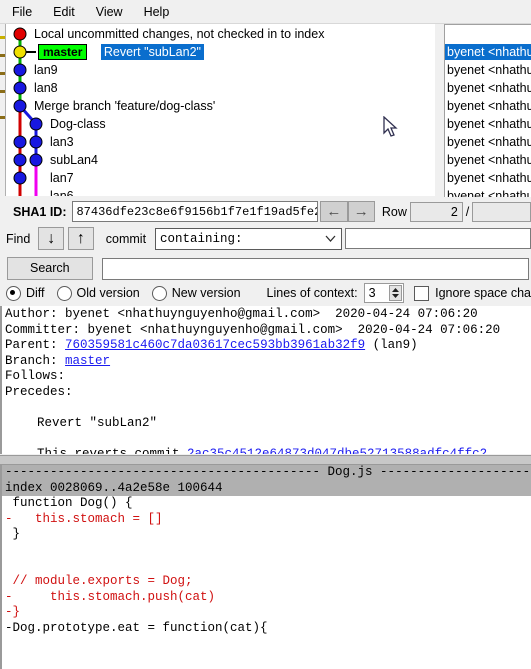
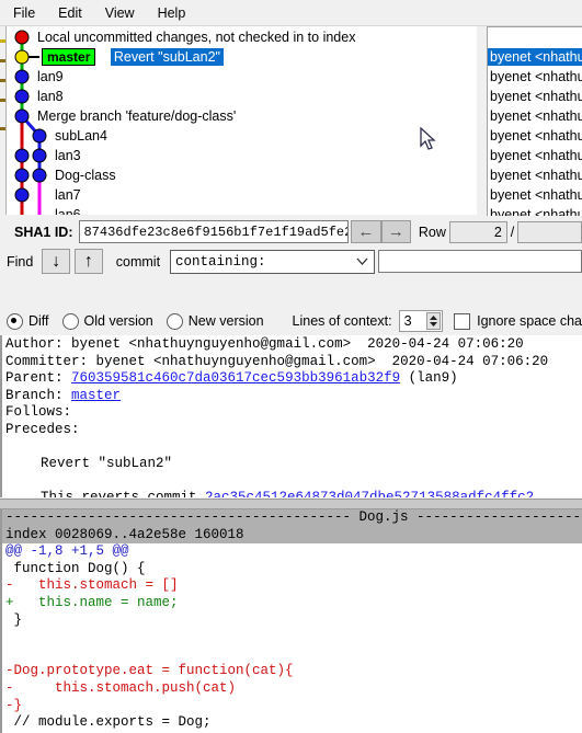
  File
  Edit
  View
  Help
  Local uncommitted changes, not checked in to index
  master Revert "subLan2"
  lan9
  lan8
  Merge branch 'feature/dog-class'
- Dog-class
+ subLan4
  lan3
- subLan4
+ Dog-class
  lan7
  byenet <nhathu
  byenet <nhathu
  byenet <nhathu
  byenet <nhathu
  byenet <nhathu
  byenet <nhathu
  byenet <nhathu
  byenet <nhathu
  byenet <nhathu
  SHA1 ID:
  87436dfe23c8e6f9156b1f7e1f19ad5fe2
  ←
  →
  Row
  2
  /
  Find
  ↓
  ↑
  commit
  containing:
- Search
  Diff
  Old version
  New version
  Lines of context:
  3
  Ignore space cha
  Author: byenet <nhathuynguyenho@gmail.com> 2020-04-24 07:06:20
  Committer: byenet <nhathuynguyenho@gmail.com> 2020-04-24 07:06:20
  Parent: 760359581c460c7da03617cec593bb3961ab32f9 (lan9)
  Branch: master
  Follows:
  Precedes:
  Revert "subLan2"
  ------------------------------------------ Dog.js --------------------
- index 0028069..4a2e58e 100644
+ index 0028069..4a2e58e 160018
+ @@ -1,8 +1,5 @@
  function Dog() {
  - this.stomach = []
+ + this.name = name;
  }
- // module.exports = Dog;
+ -Dog.prototype.eat = function(cat){
  - this.stomach.push(cat)
  -}
- -Dog.prototype.eat = function(cat){
+ // module.exports = Dog;
